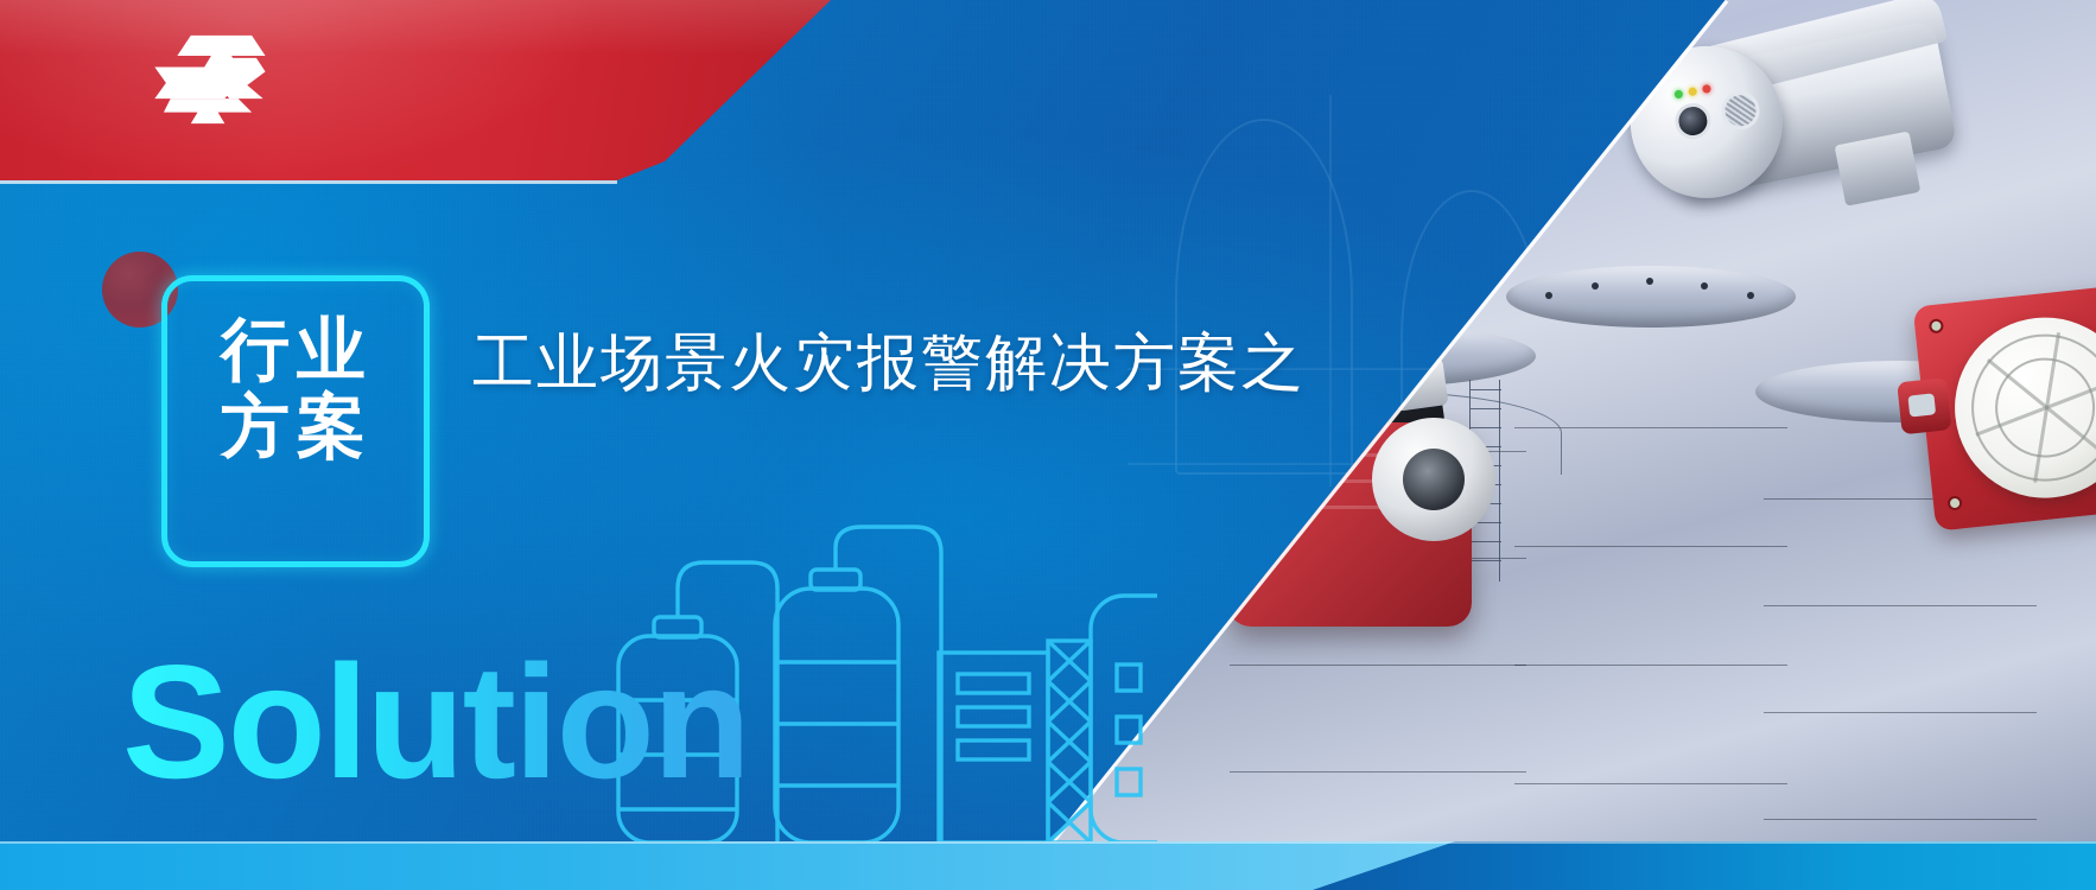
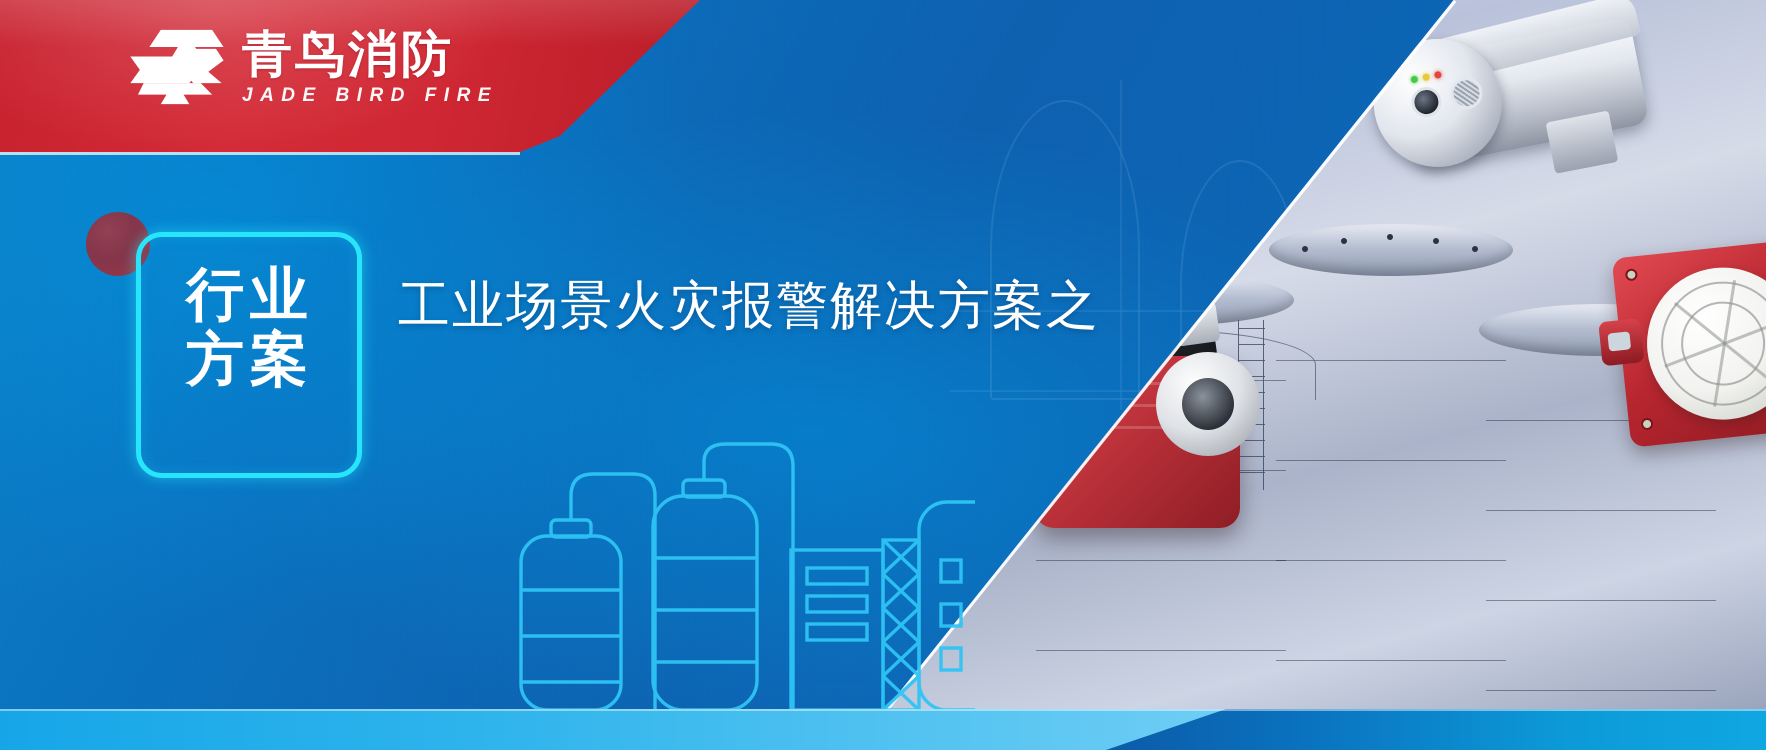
+ 青鸟消防
+ JADE BIRD FIRE
  行业
  方案
  工业场景火灾报警解决方案之
- Solution
